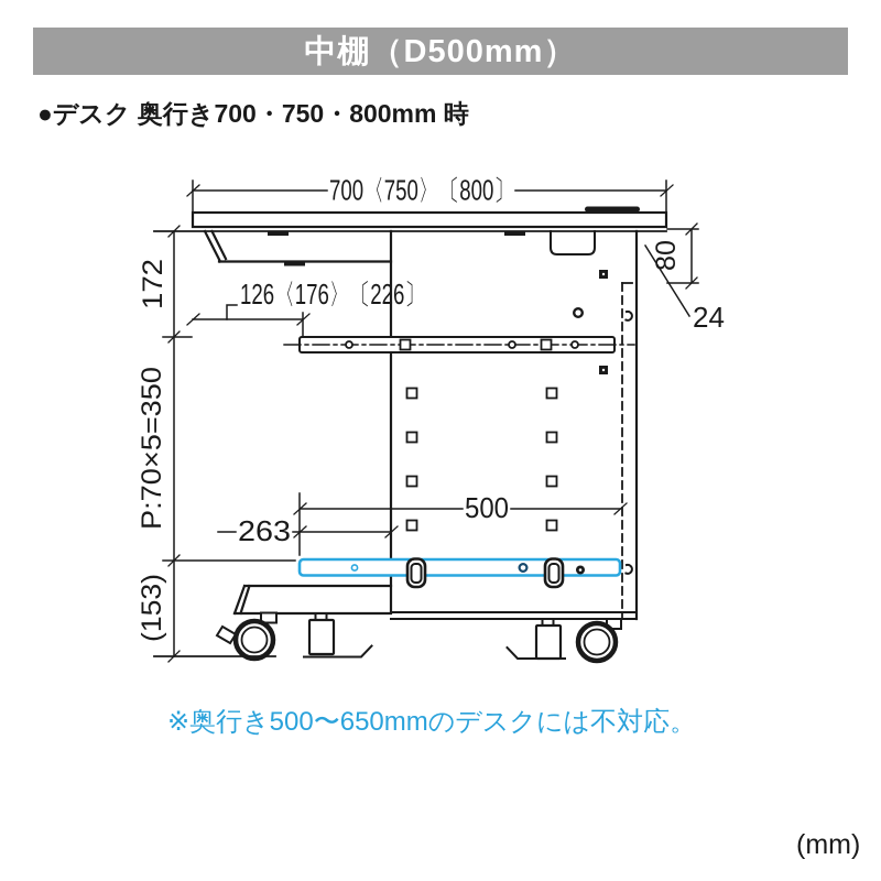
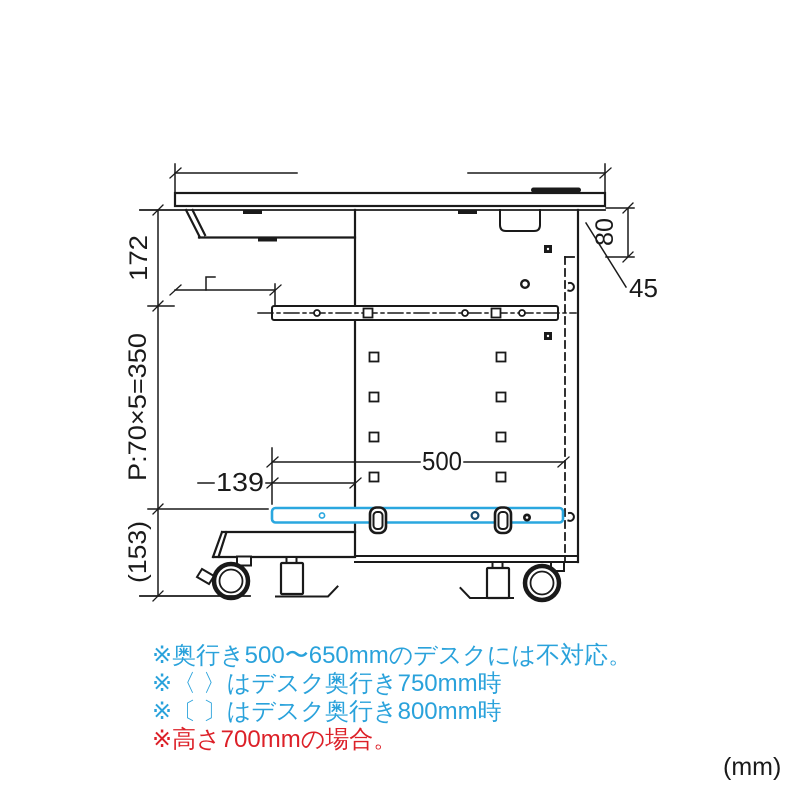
- 中棚（D500mm）
- ●デスク 奥行き700・750・800mm 時
- 700〈750〉〔800〕
- 126〈176〉〔226〕
  500
- 263
+ 139
- 24
+ 45
  ※奥行き500〜650mmのデスクには不対応。
+ ※〈 〉はデスク奥行き750mm時
+ ※〔 〕はデスク奥行き800mm時
+ ※高さ700mmの場合。
  (mm)
